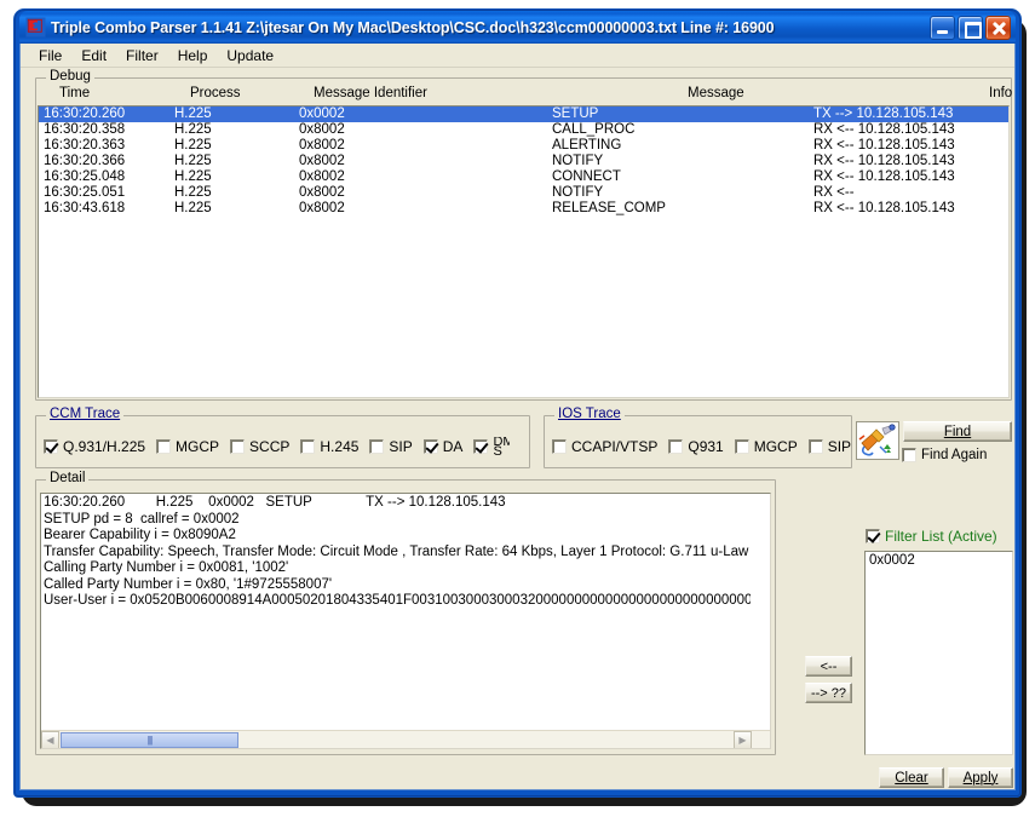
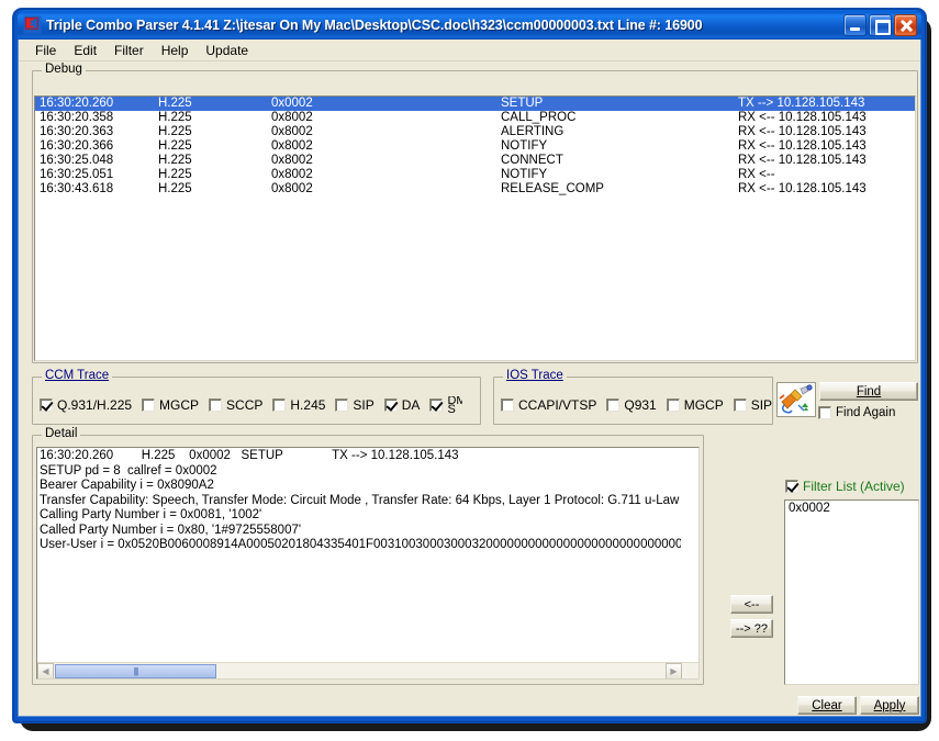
- Triple Combo Parser 1.1.41 Z:\jtesar On My Mac\Desktop\CSC.doc\h323\ccm00000003.txt Line #: 16900
+ Triple Combo Parser 4.1.41 Z:\jtesar On My Mac\Desktop\CSC.doc\h323\ccm00000003.txt Line #: 16900
  File
  Edit
  Filter
  Help
  Update
  Debug
- Time
- Process
- Message Identifier
- Message
- Info
  16:30:20.260
  H.225
  0x0002
  SETUP
  TX --> 10.128.105.143
  16:30:20.358
  H.225
  0x8002
  CALL_PROC
  RX <-- 10.128.105.143
  16:30:20.363
  H.225
  0x8002
  ALERTING
  RX <-- 10.128.105.143
  16:30:20.366
  H.225
  0x8002
  NOTIFY
  RX <-- 10.128.105.143
  16:30:25.048
  H.225
  0x8002
  CONNECT
  RX <-- 10.128.105.143
  16:30:25.051
  H.225
  0x8002
  NOTIFY
  RX <--
  16:30:43.618
  H.225
  0x8002
  RELEASE_COMP
  RX <-- 10.128.105.143
  CCM Trace
  Q.931/H.225
  MGCP
  SCCP
  H.245
  SIP
  DA
  DM
  S
  IOS Trace
  CCAPI/VTSP
  Q931
  MGCP
  SIP
  Find
  Find Again
  Detail
  16:30:20.260 H.225 0x0002 SETUP TX --> 10.128.105.143
  SETUP pd = 8 callref = 0x0002
  Bearer Capability i = 0x8090A2
  Transfer Capability: Speech, Transfer Mode: Circuit Mode , Transfer Rate: 64 Kbps, Layer 1 Protocol: G.711 u-Law
  Calling Party Number i = 0x0081, '1002'
  Called Party Number i = 0x80, '1#9725558007'
  User-User i = 0x0520B0060008914A00050201804335401F00310030003000320000000000000000000000000000
  ◀
  ||||
  ▶
  Filter List (Active)
  0x0002
  <--
  --> ??
  Clear
  Apply
